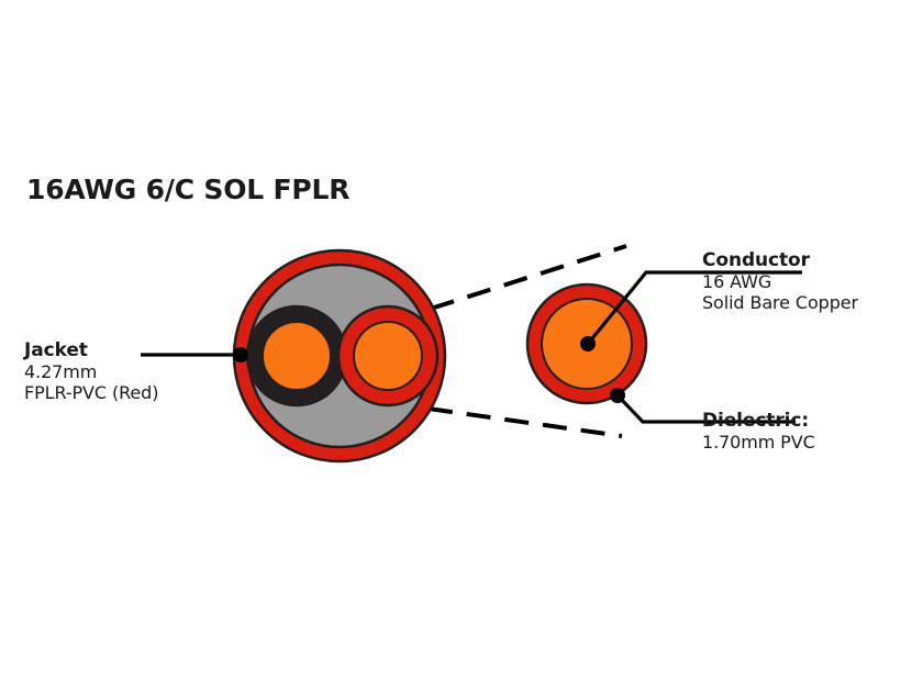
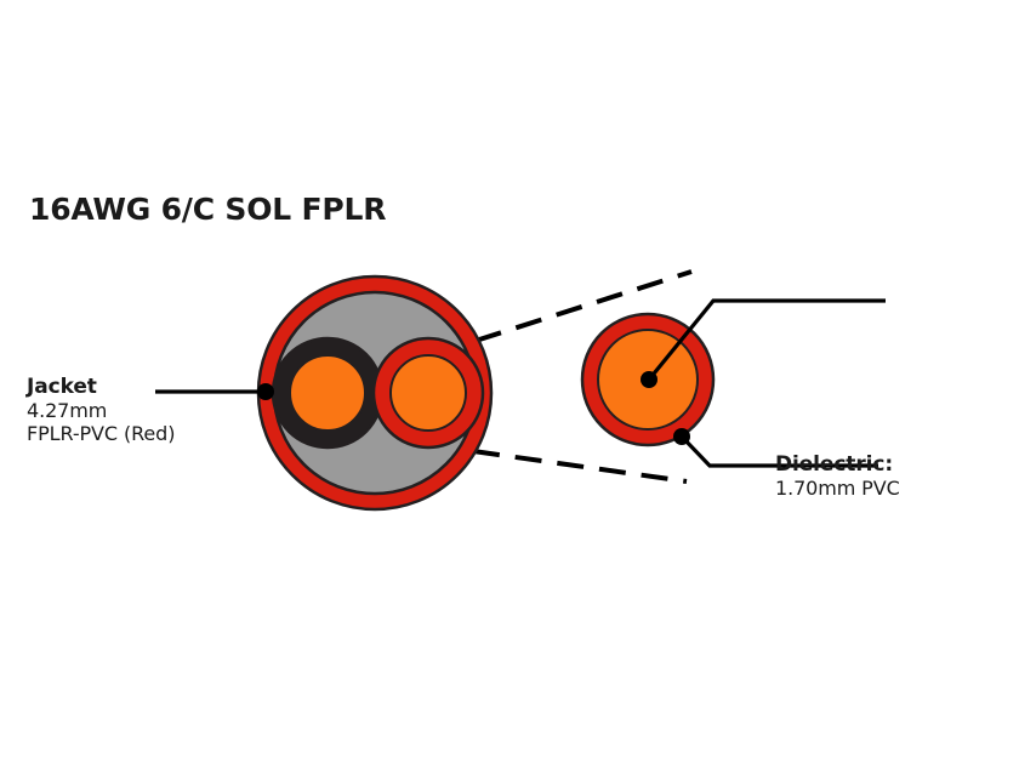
  16AWG 6/C SOL FPLR
  Jacket
  4.27mm
  FPLR-PVC (Red)
- Conductor
- 16 AWG
- Solid Bare Copper
  Dielectric:
  1.70mm PVC
